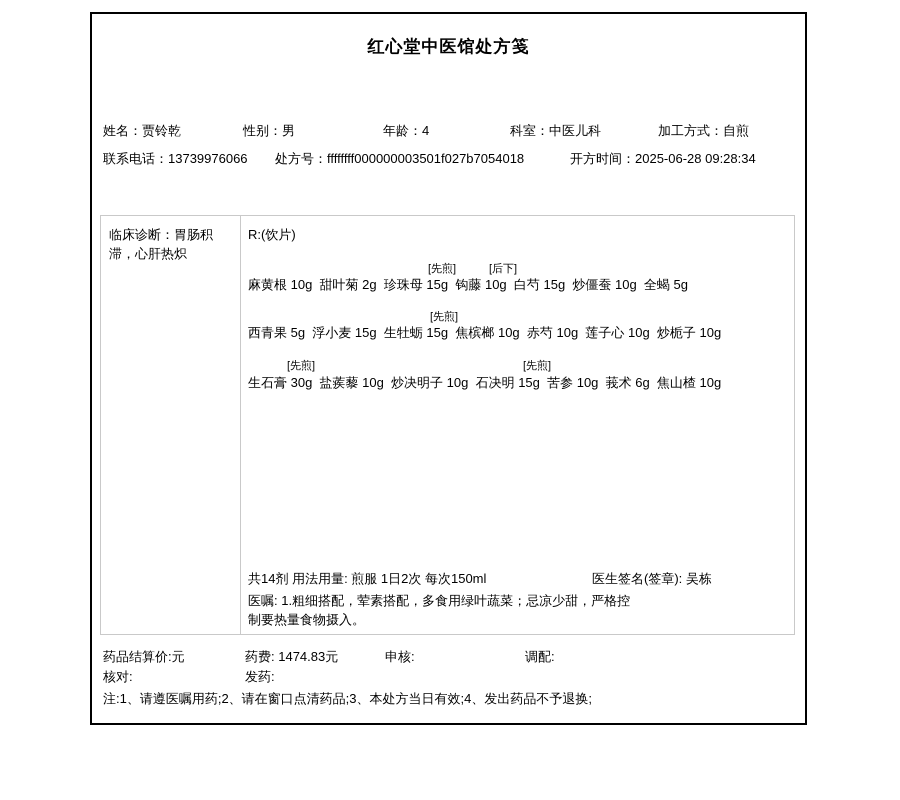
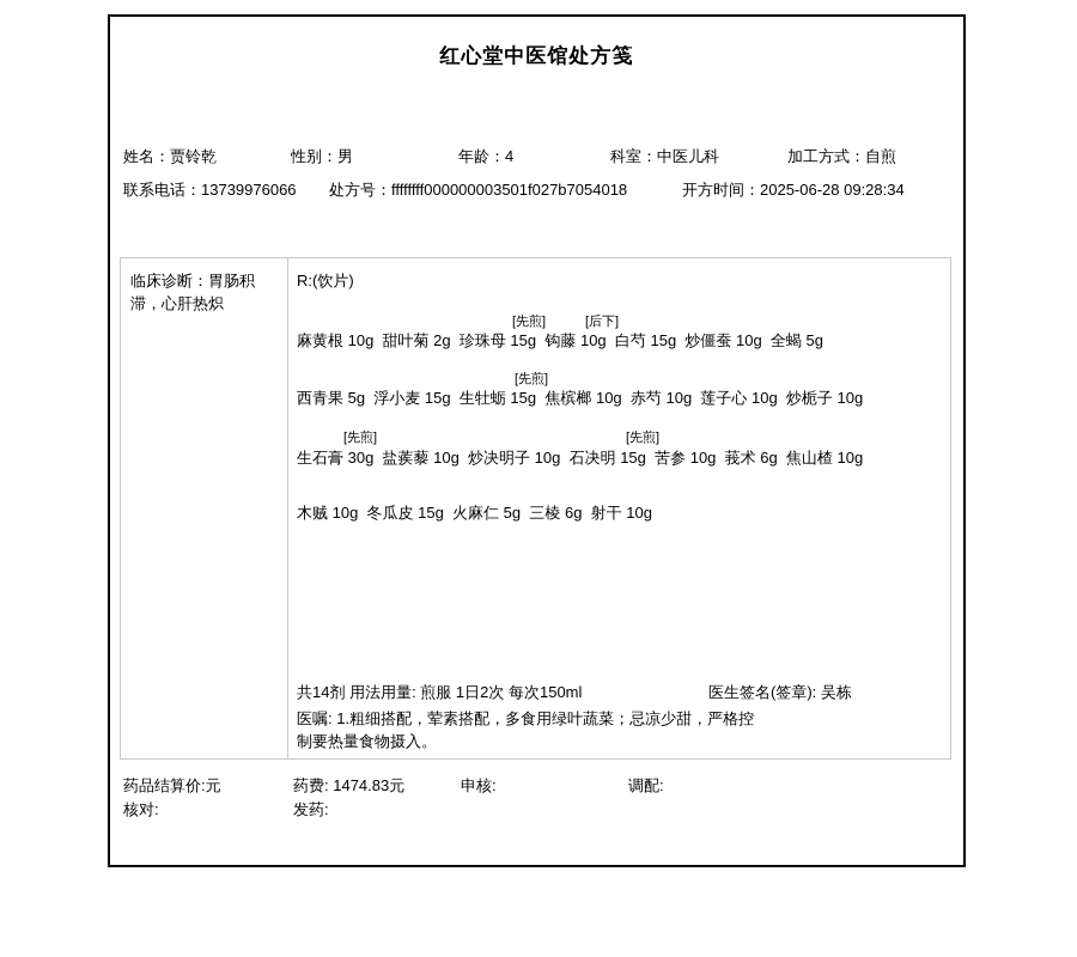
  红心堂中医馆处方笺
  姓名：贾铃乾
  性别：男
  年龄：4
  科室：中医儿科
  加工方式：自煎
  联系电话：13739976066
  处方号：ffffffff000000003501f027b7054018
  开方时间：2025-06-28 09:28:34
  临床诊断：胃肠积滞，心肝热炽
  R:(饮片)
  [先煎]
  [后下]
  麻黄根 10g 甜叶菊 2g 珍珠母 15g 钩藤 10g 白芍 15g 炒僵蚕 10g 全蝎 5g
  [先煎]
  西青果 5g 浮小麦 15g 生牡蛎 15g 焦槟榔 10g 赤芍 10g 莲子心 10g 炒栀子 10g
  [先煎]
  [先煎]
  生石膏 30g 盐蒺藜 10g 炒决明子 10g 石决明 15g 苦参 10g 莪术 6g 焦山楂 10g
+ 木贼 10g 冬瓜皮 15g 火麻仁 5g 三棱 6g 射干 10g
  共14剂 用法用量: 煎服 1日2次 每次150ml
  医生签名(签章): 吴栋
  医嘱: 1.粗细搭配，荤素搭配，多食用绿叶蔬菜；忌凉少甜，严格控制要热量食物摄入。
  药品结算价:元
  药费: 1474.83元
  申核:
  调配:
  核对:
  发药:
- 注:1、请遵医嘱用药;2、请在窗口点清药品;3、本处方当日有效;4、发出药品不予退换;
